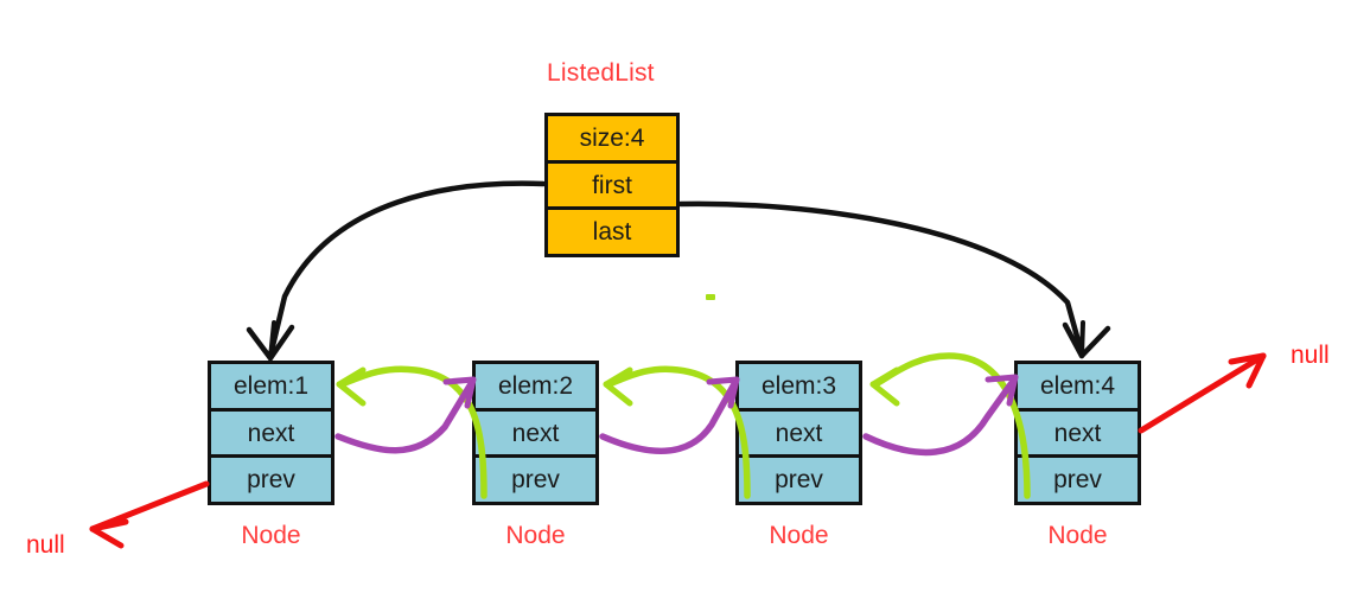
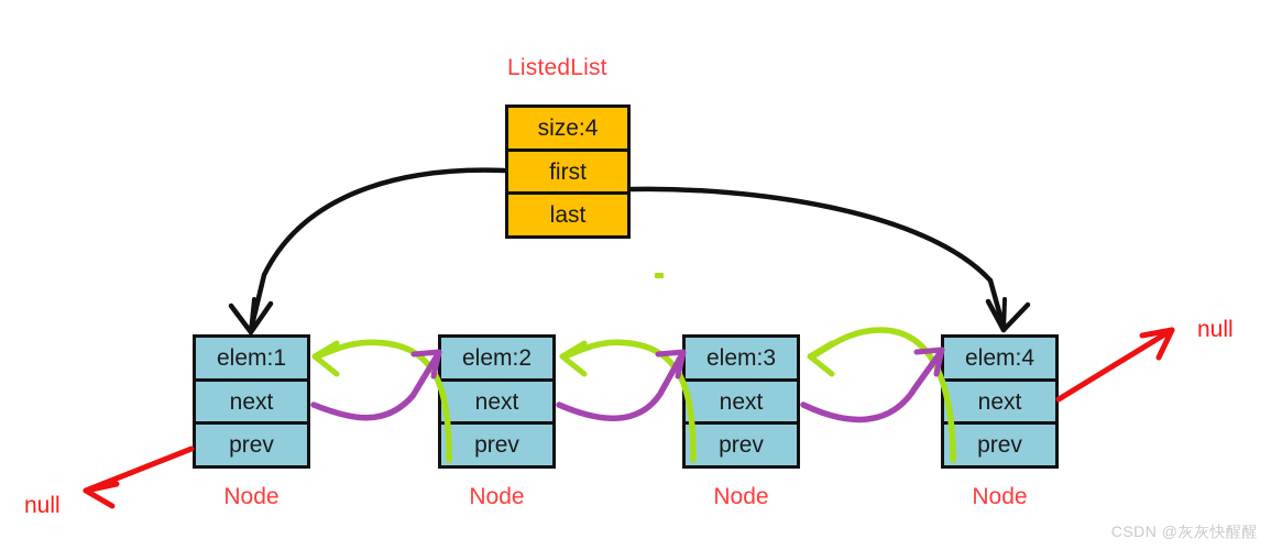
  ListedList
  size:4
  first
  last
  elem:1
  next
  prev
  Node
  elem:2
  next
  prev
  Node
  elem:3
  next
  prev
  Node
  elem:4
  next
  prev
  Node
  null
  null
+ CSDN @灰灰快醒醒
